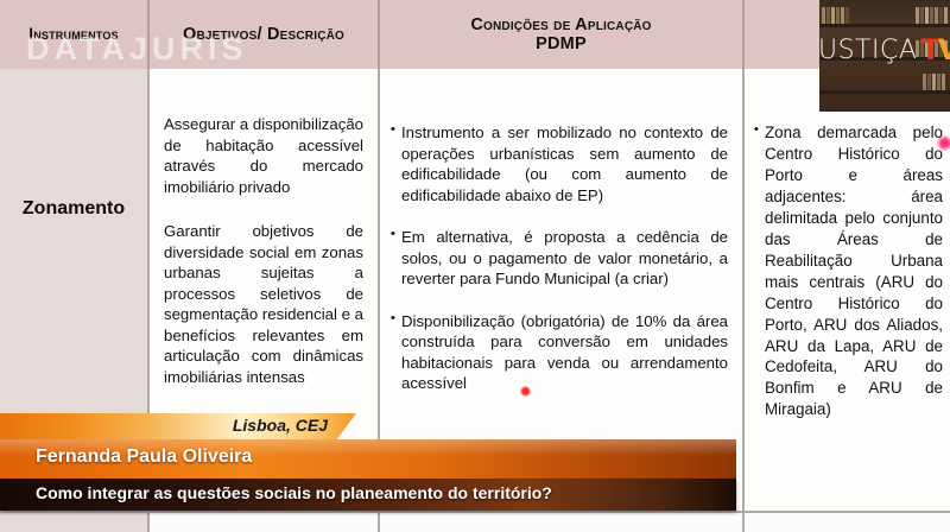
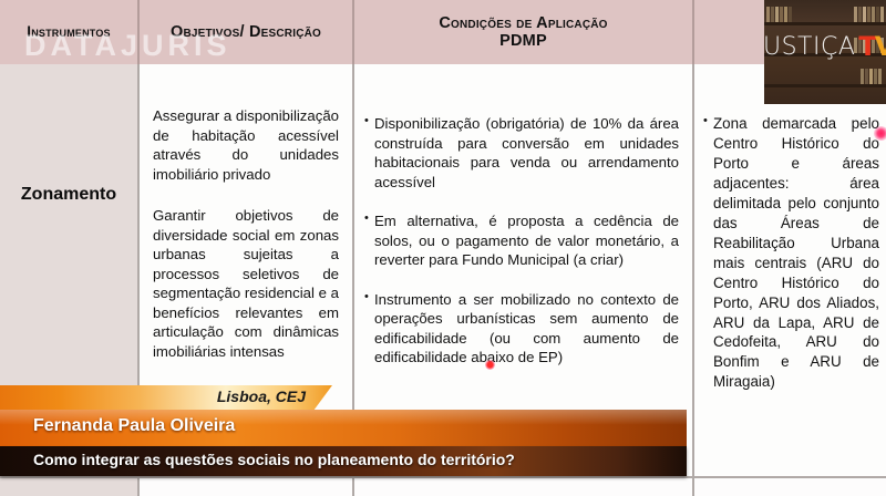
  Instrumentos
  Objetivos/ Descrição
  Condições de Aplicação
  PDMP
  DATAJURIS
  Zonamento
- Assegurar a disponibilização de habitação acessível através do mercado imobiliário privado
+ Assegurar a disponibilização de habitação acessível através do unidades imobiliário privado
  Garantir objetivos de diversidade social em zonas urbanas sujeitas a processos seletivos de segmentação residencial e a benefícios relevantes em articulação com dinâmicas imobiliárias intensas
- Instrumento a ser mobilizado no contexto de operações urbanísticas sem aumento de edificabilidade (ou com aumento de edificabilidade abaixo de EP)
+ Disponibilização (obrigatória) de 10% da área construída para conversão em unidades habitacionais para venda ou arrendamento acessível
  Em alternativa, é proposta a cedência de solos, ou o pagamento de valor monetário, a reverter para Fundo Municipal (a criar)
- Disponibilização (obrigatória) de 10% da área construída para conversão em unidades habitacionais para venda ou arrendamento acessível
+ Instrumento a ser mobilizado no contexto de operações urbanísticas sem aumento de edificabilidade (ou com aumento de edificabilidade abaixo de EP)
  Zona demarcada pelo Centro Histórico do Porto e áreas adjacentes: área delimitada pelo conjunto das Áreas de Reabilitação Urbana mais centrais (ARU do Centro Histórico do Porto, ARU dos Aliados, ARU da Lapa, ARU de Cedofeita, ARU do Bonfim e ARU de Miragaia)
  Lisboa, CEJ
  Fernanda Paula Oliveira
  Como integrar as questões sociais no planeamento do território?
  USTIÇA
  TV
